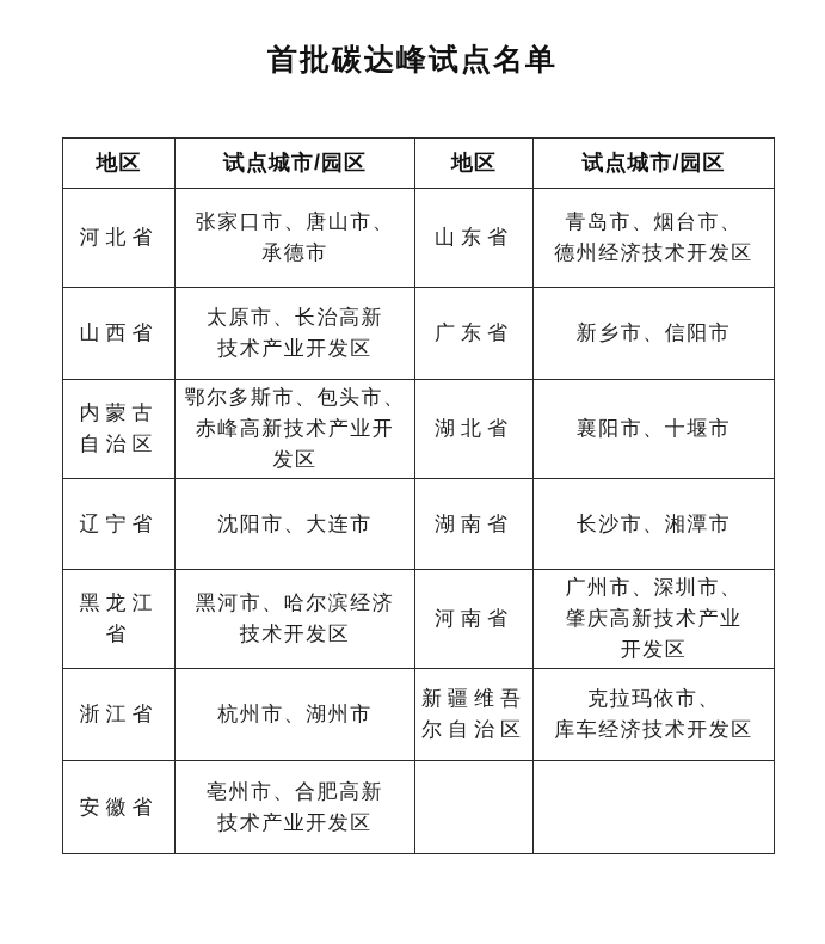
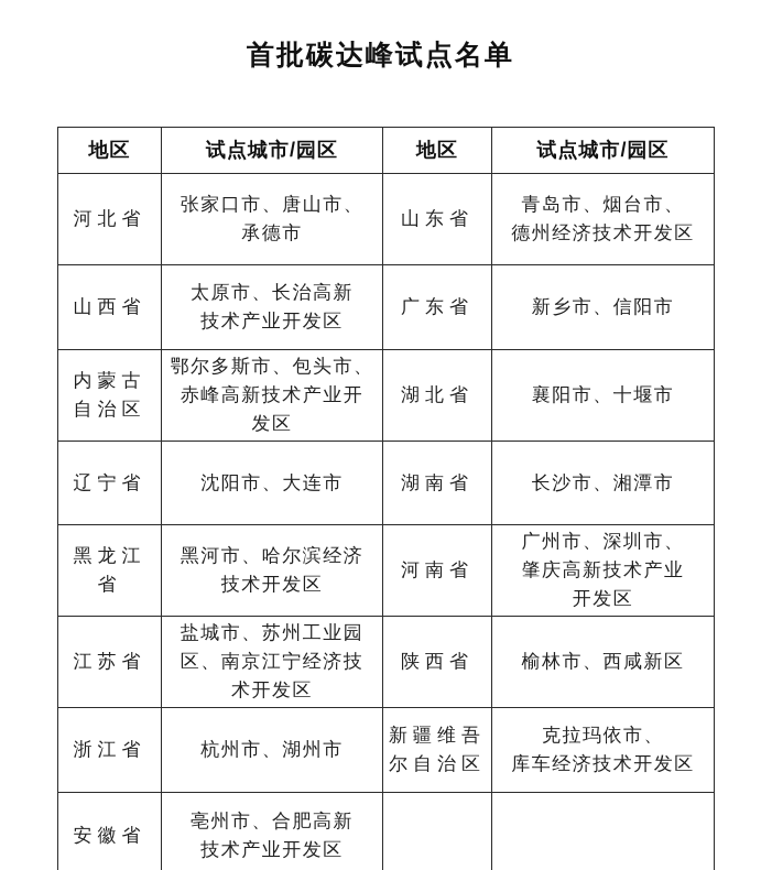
  首批碳达峰试点名单
  地区	试点城市/园区	地区	试点城市/园区
  河北省	张家口市、唐山市、 承德市	山东省	青岛市、烟台市、 德州经济技术开发区
  山西省	太原市、长治高新 技术产业开发区	广东省	新乡市、信阳市
  内蒙古 自治区	鄂尔多斯市、包头市、 赤峰高新技术产业开 发区	湖北省	襄阳市、十堰市
  辽宁省	沈阳市、大连市	湖南省	长沙市、湘潭市
  黑龙江省	黑河市、哈尔滨经济 技术开发区	河南省	广州市、深圳市、 肇庆高新技术产业 开发区
+ 江苏省	盐城市、苏州工业园 区、南京江宁经济技 术开发区	陕西省	榆林市、西咸新区
  浙江省	杭州市、湖州市	新疆维吾 尔自治区	克拉玛依市、 库车经济技术开发区
  安徽省	亳州市、合肥高新 技术产业开发区
